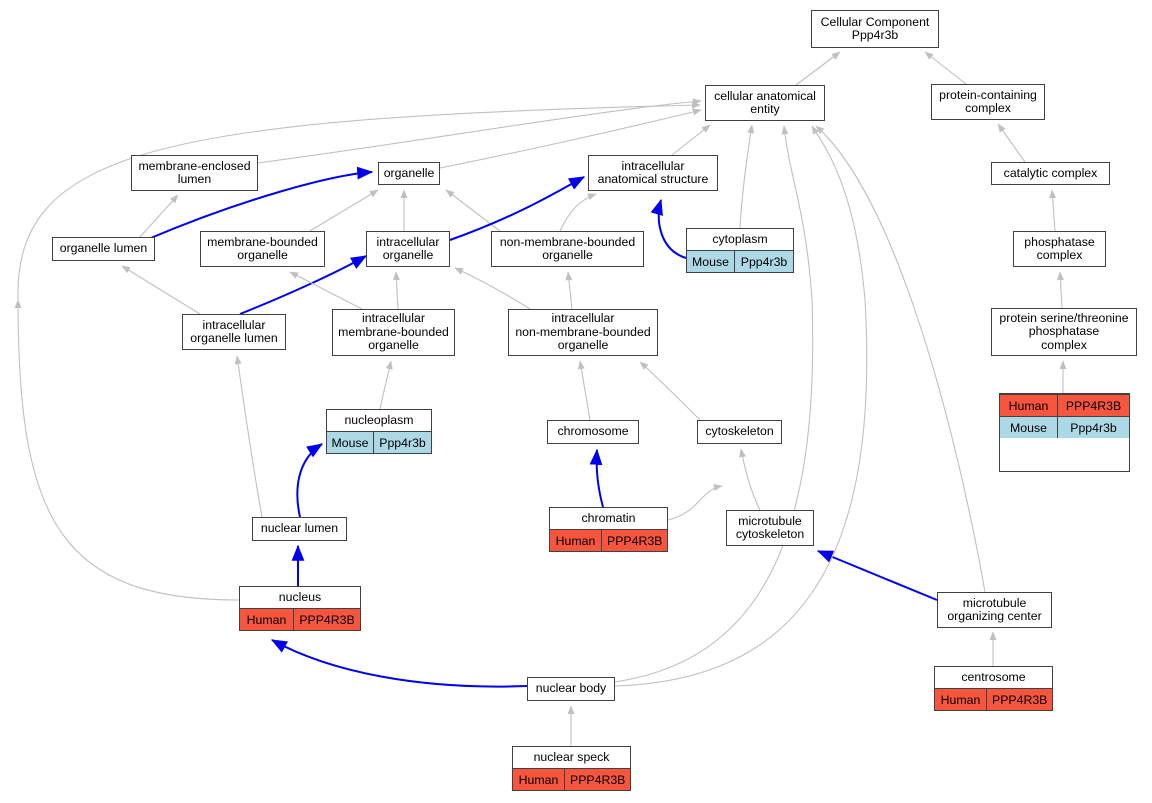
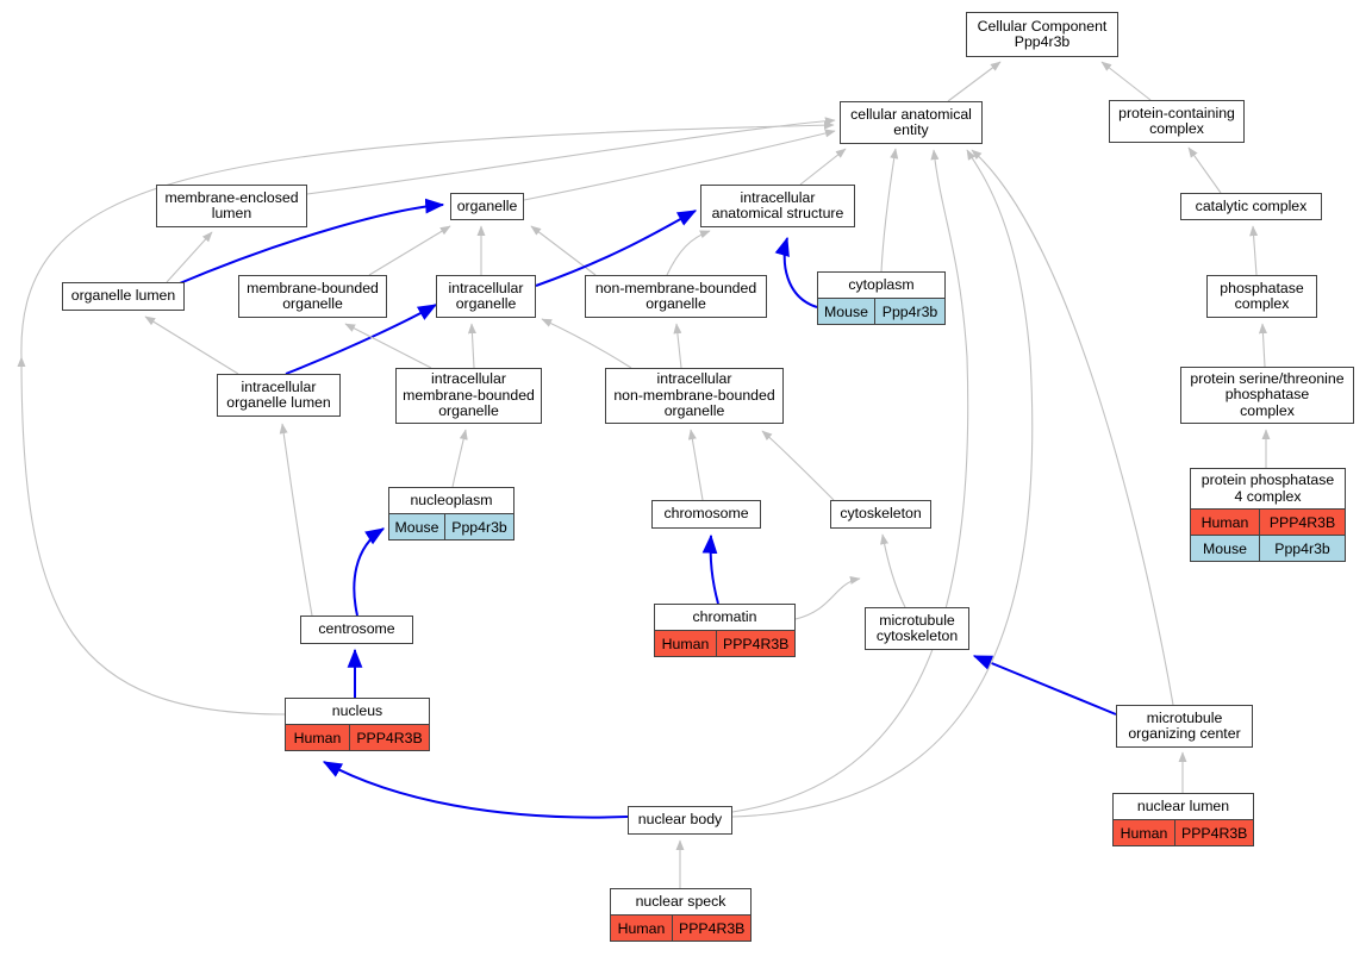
  Cellular Component
  Ppp4r3b
  cellular anatomical
  entity
  protein-containing
  complex
  membrane-enclosed
  lumen
  organelle
  intracellular
  anatomical structure
  catalytic complex
  organelle lumen
  membrane-bounded
  organelle
  intracellular
  organelle
  non-membrane-bounded
  organelle
  cytoplasm
  Mouse
  Ppp4r3b
  phosphatase
  complex
  intracellular
  organelle lumen
  intracellular
  membrane-bounded
  organelle
  intracellular
  non-membrane-bounded
  organelle
  protein serine/threonine
  phosphatase
  complex
  nucleoplasm
  Mouse
  Ppp4r3b
  chromosome
  cytoskeleton
+ protein phosphatase
+ 4 complex
  Human
  PPP4R3B
  Mouse
  Ppp4r3b
- nuclear lumen
+ centrosome
  chromatin
  Human
  PPP4R3B
  microtubule
  cytoskeleton
  nucleus
  Human
  PPP4R3B
  microtubule
  organizing center
  nuclear body
- centrosome
+ nuclear lumen
  Human
  PPP4R3B
  nuclear speck
  Human
  PPP4R3B
